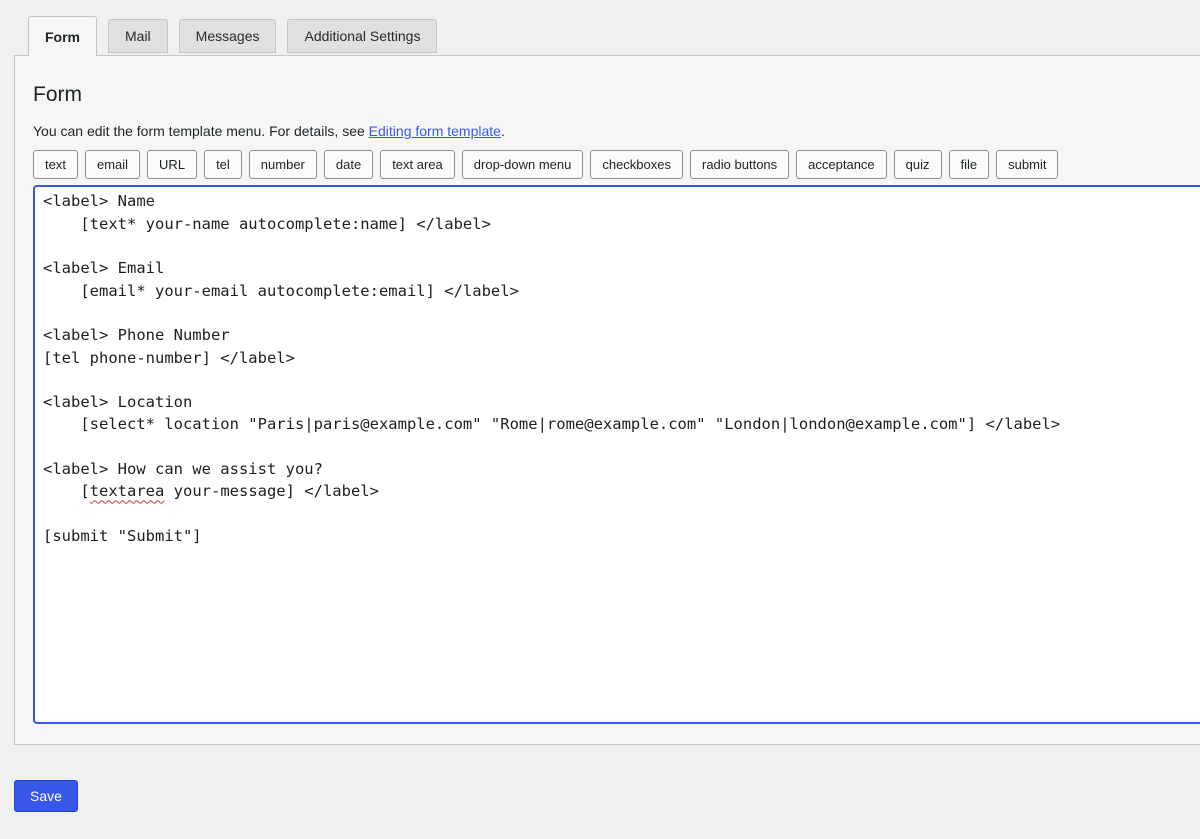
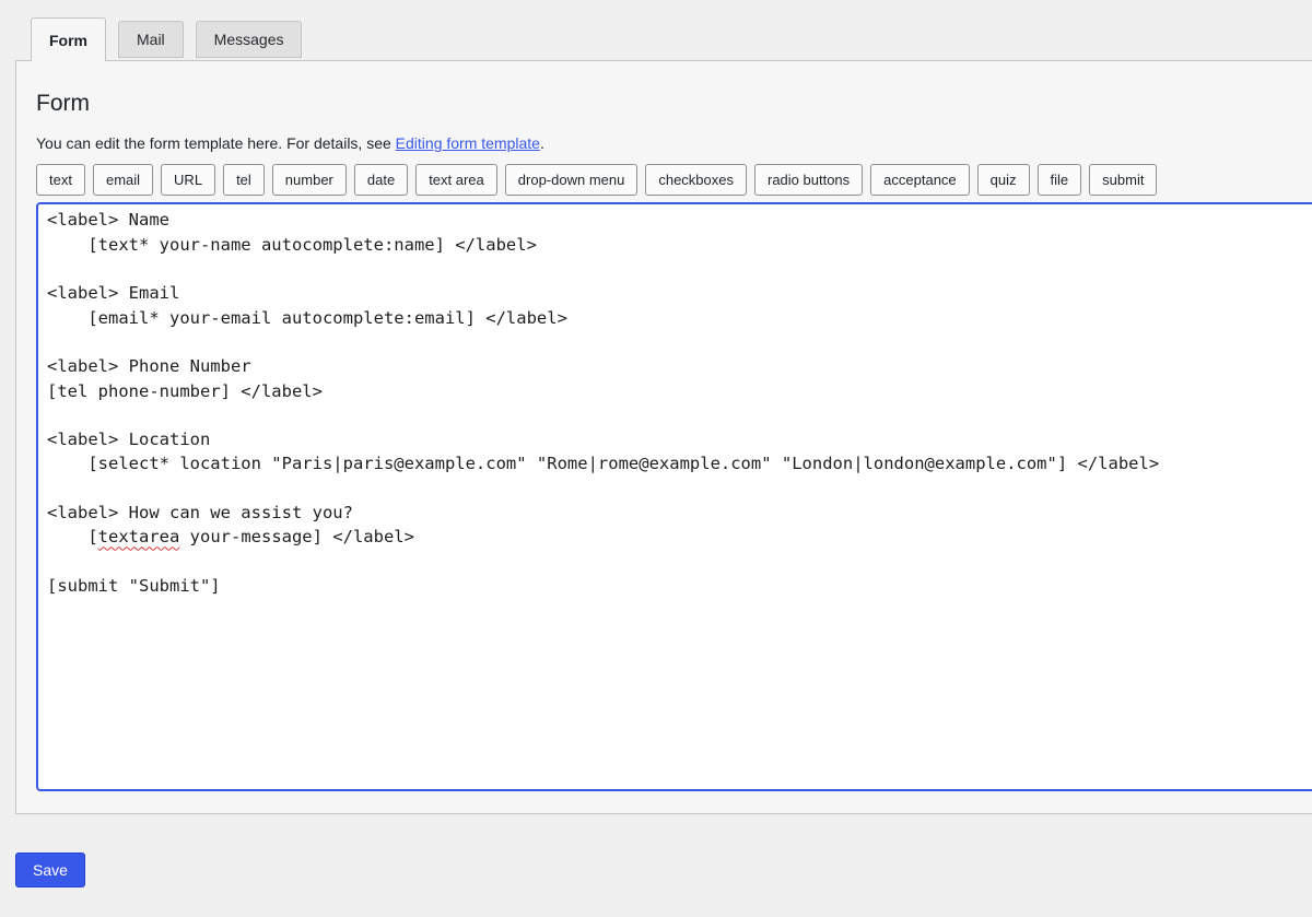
  Form
  Mail
  Messages
- Additional Settings
  Form
- You can edit the form template menu. For details, see Editing form template.
+ You can edit the form template here. For details, see Editing form template.
  text
  email
  URL
  tel
  number
  date
  text area
  drop-down menu
  checkboxes
  radio buttons
  acceptance
  quiz
  file
  submit
  <label> Name
  [text* your-name autocomplete:name] </label>
  <label> Email
  [email* your-email autocomplete:email] </label>
  <label> Phone Number
  [tel phone-number] </label>
  <label> Location
  [select* location "Paris|paris@example.com" "Rome|rome@example.com" "London|london@example.com"] </label>
  <label> How can we assist you?
  [textarea your-message] </label>
  [submit "Submit"]
  Save
